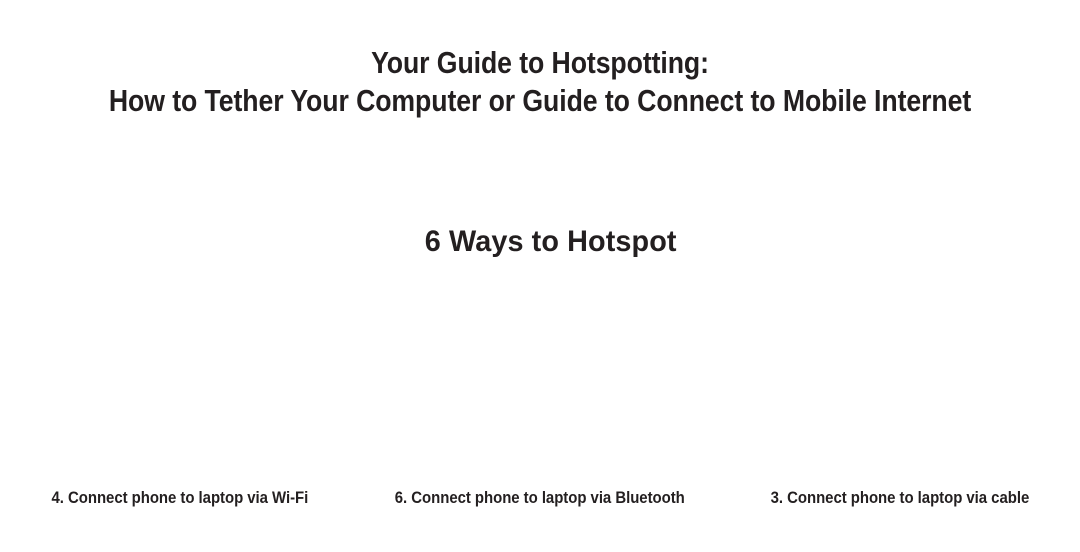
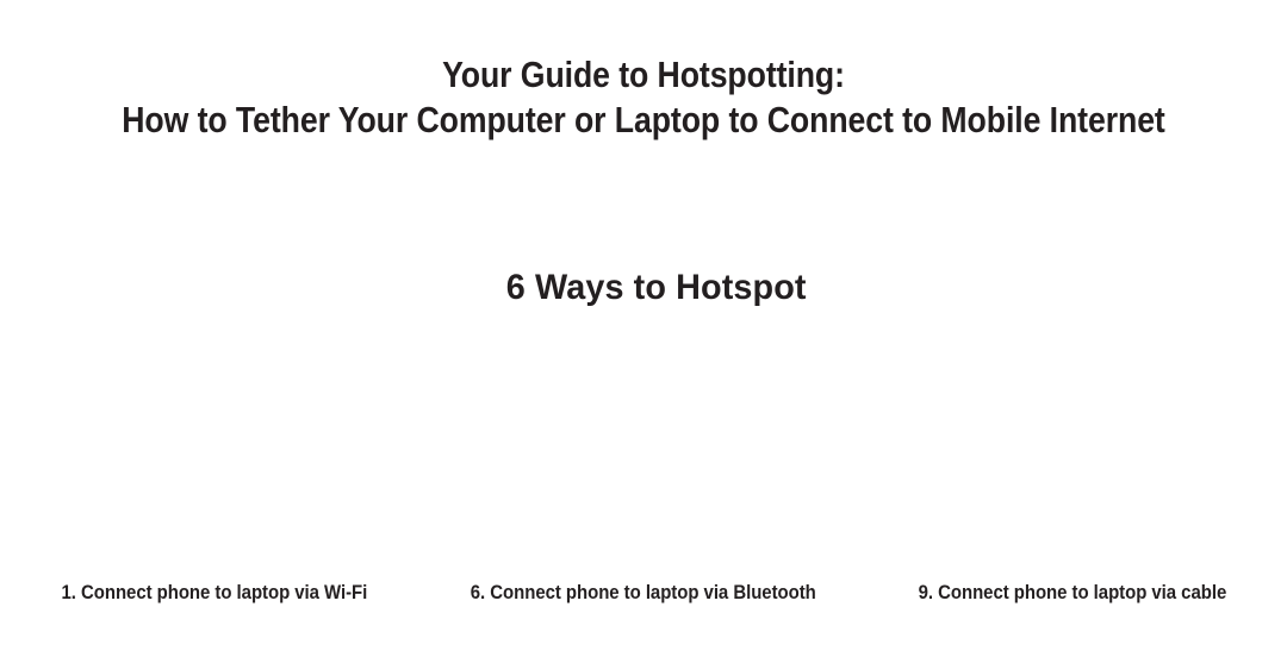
  Your Guide to Hotspotting:
- How to Tether Your Computer or Guide to Connect to Mobile Internet
+ How to Tether Your Computer or Laptop to Connect to Mobile Internet
  6 Ways to Hotspot
- 4. Connect phone to laptop via Wi-Fi
+ 1. Connect phone to laptop via Wi-Fi
  6. Connect phone to laptop via Bluetooth
- 3. Connect phone to laptop via cable
+ 9. Connect phone to laptop via cable
